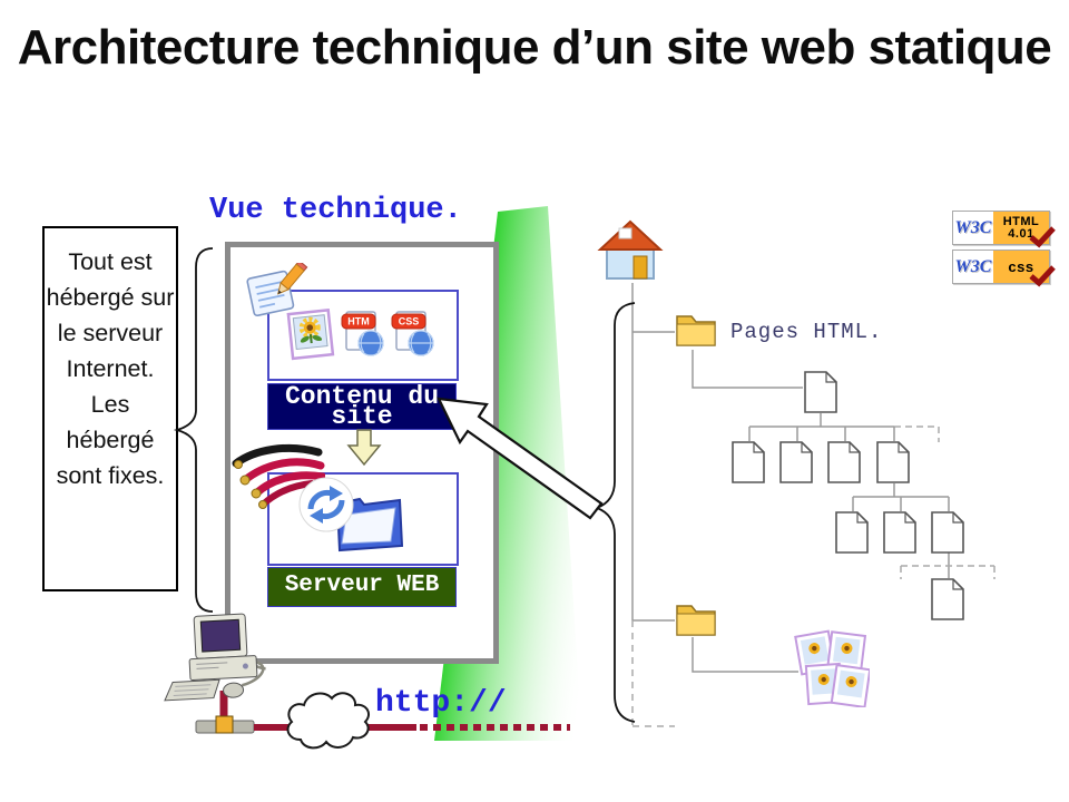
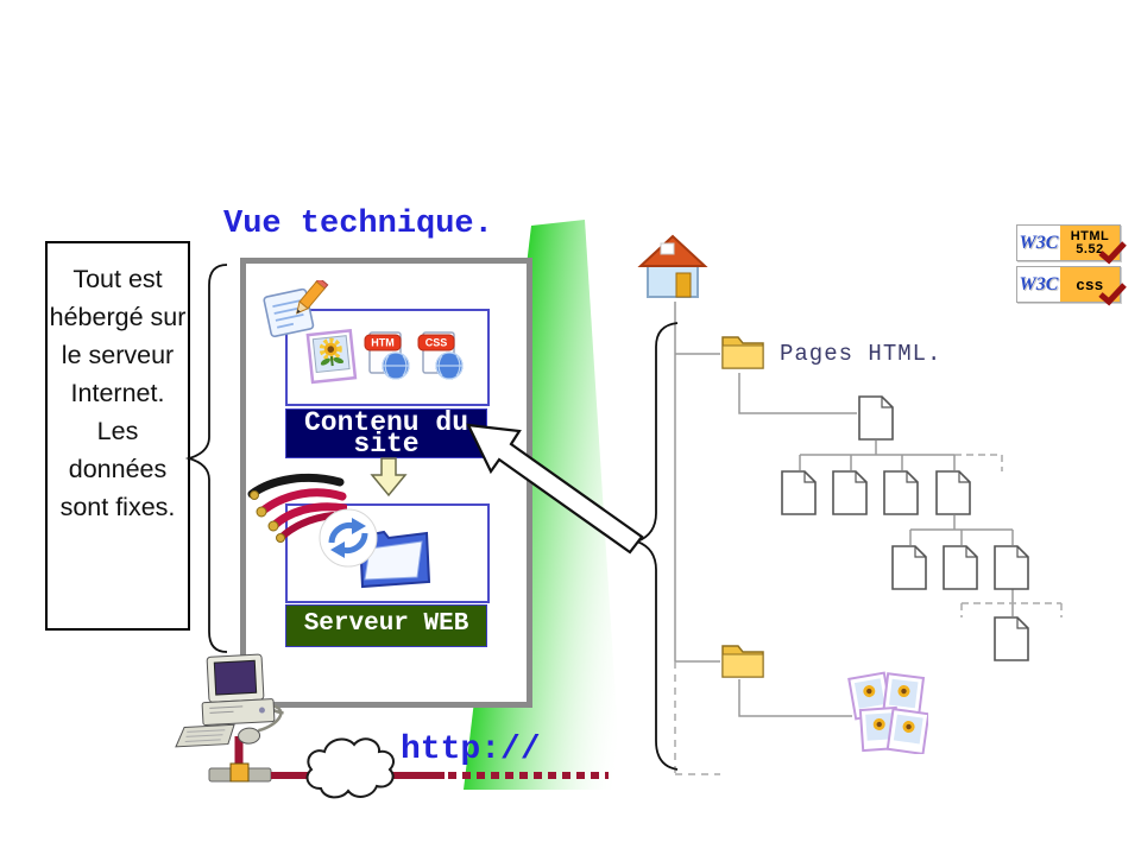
- Architecture technique d’un site web statique
- Tout est hébergé sur le serveur Internet. Les hébergé sont fixes.
+ Tout est hébergé sur le serveur Internet. Les données sont fixes.
  Vue technique.
  Contenu du
  site
  Serveur WEB
  HTM
  CSS
  http://
  Pages HTML.
  W3C
  HTML
- 4.01
+ 5.52
  W3C
  css
